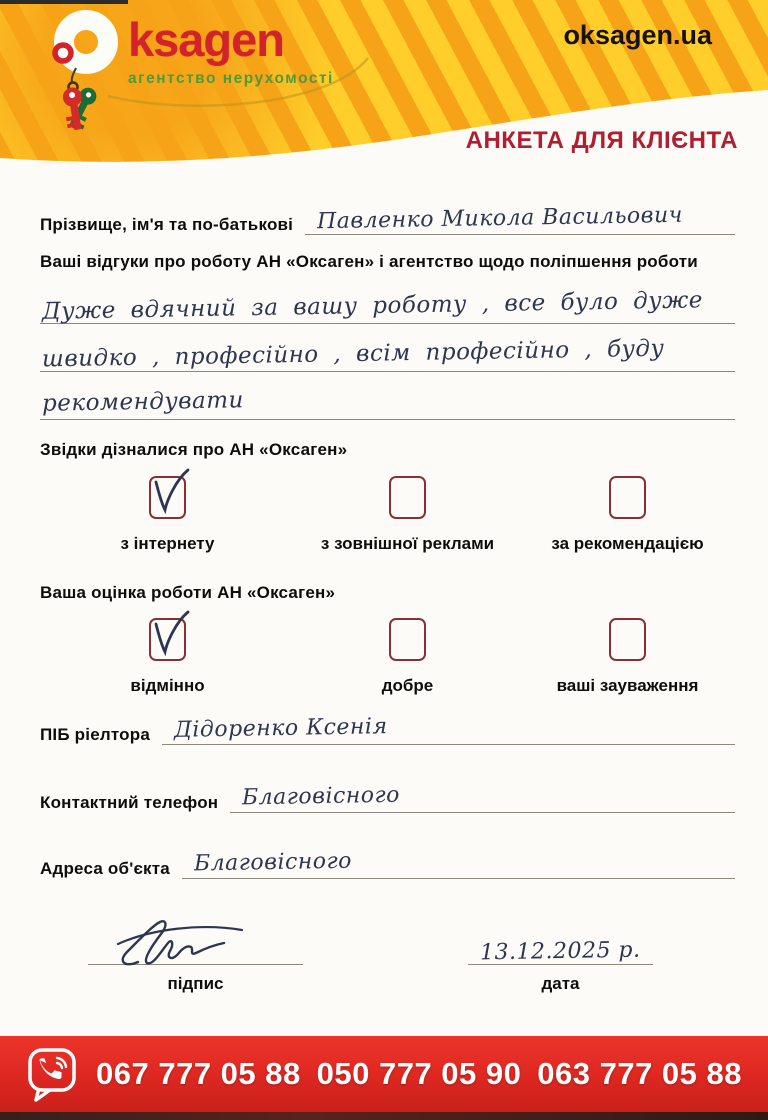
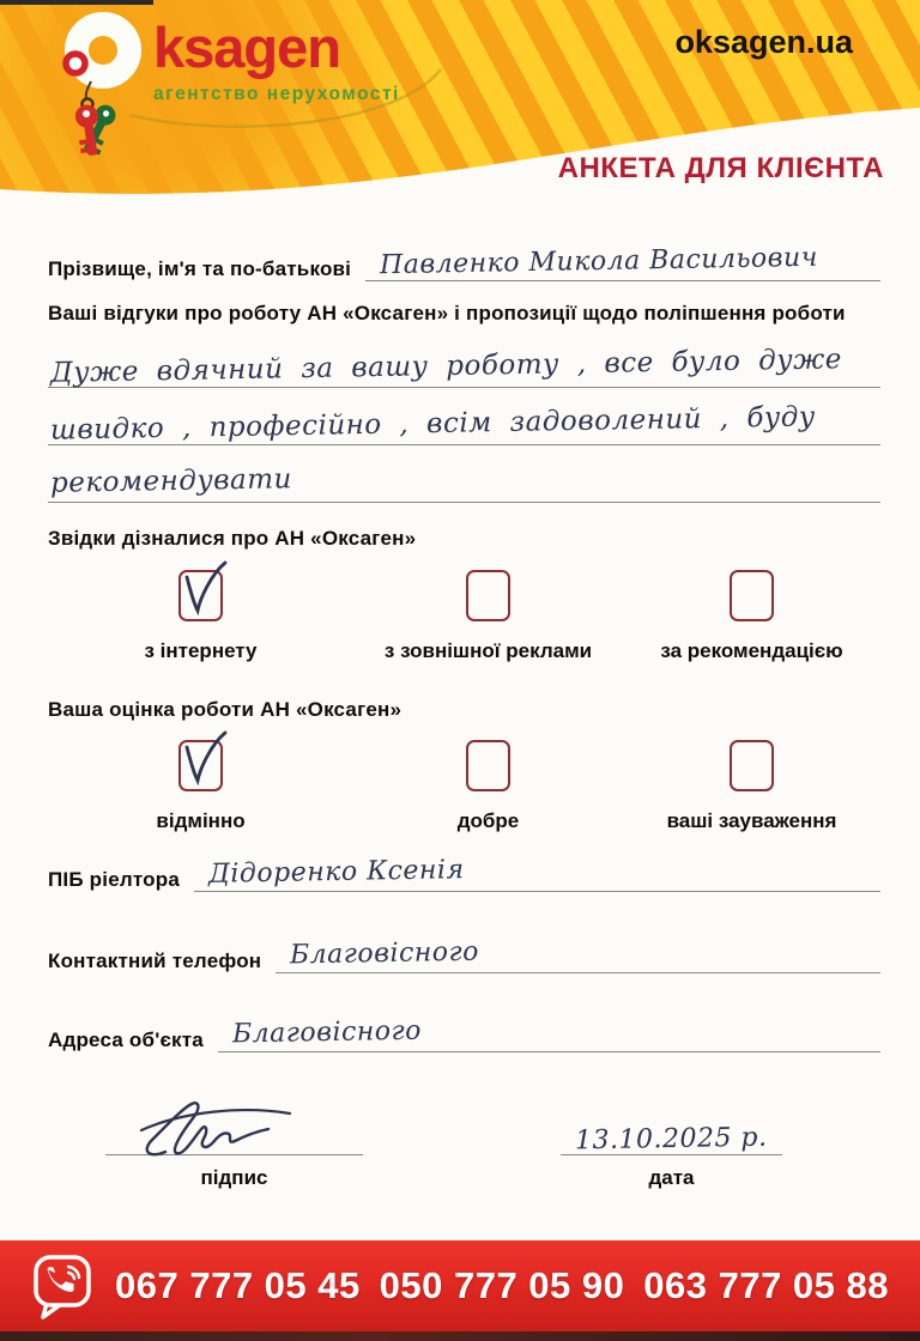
  ksagen
  агентство нерухомості
  oksagen.ua
  АНКЕТА ДЛЯ КЛІЄНТА
  Прізвище, ім'я та по-батькові
  Павленко Микола Васильович
- Ваші відгуки про роботу АН «Оксаген» і агентство щодо поліпшення роботи
+ Ваші відгуки про роботу АН «Оксаген» і пропозиції щодо поліпшення роботи
  Дуже вдячний за вашу роботу , все було дуже
- швидко , професійно , всім професійно , буду
+ швидко , професійно , всім задоволений , буду
  рекомендувати
  Звідки дізналися про АН «Оксаген»
  з інтернету
  з зовнішної реклами
  за рекомендацією
  Ваша оцінка роботи АН «Оксаген»
  відмінно
  добре
  ваші зауваження
  ПІБ ріелтора
  Дідоренко Ксенія
  Контактний телефон
  Благовісного
  Адреса об'єкта
  Благовісного
  підпис
- 13.12.2025 р.
+ 13.10.2025 р.
  дата
- 067 777 05 88
+ 067 777 05 45
  050 777 05 90
  063 777 05 88
